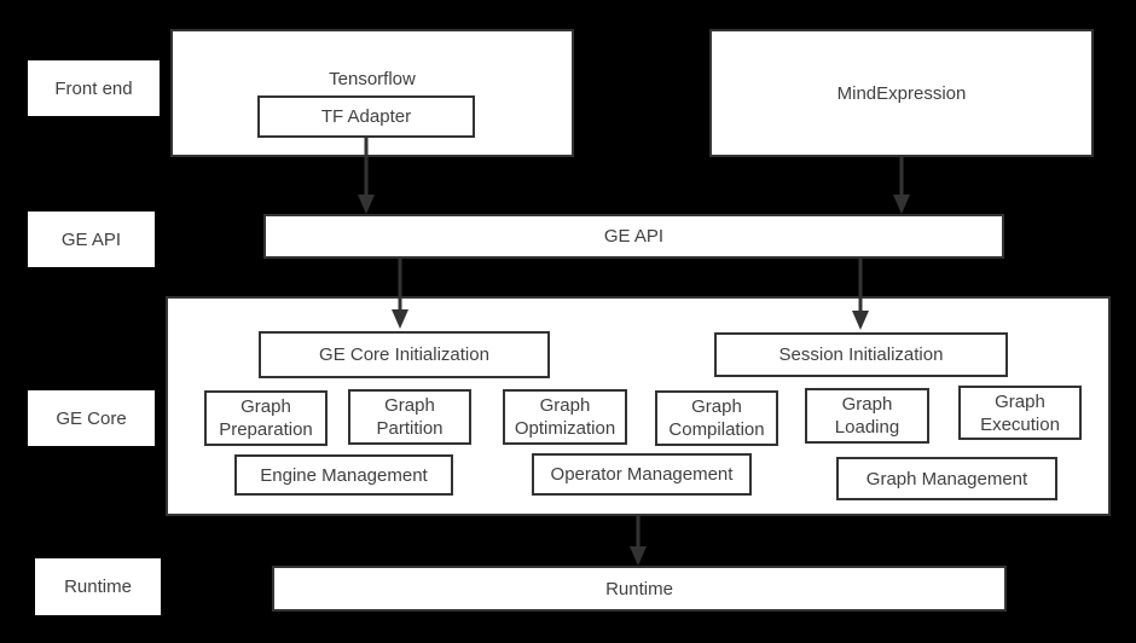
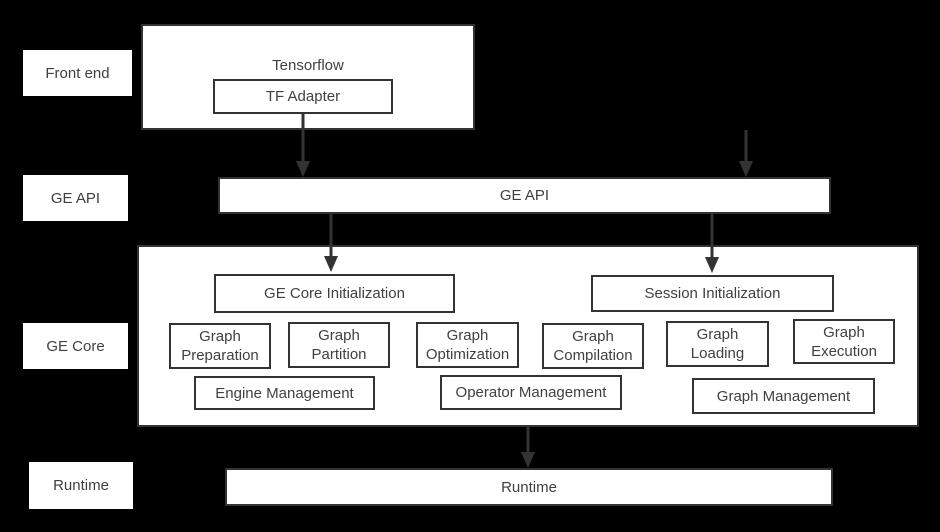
  Front end
  GE API
  GE Core
  Runtime
  Tensorflow
  TF Adapter
- MindExpression
  GE API
  GE Core Initialization
  Session Initialization
  Graph Preparation
  Graph Partition
  Graph Optimization
  Graph Compilation
  Graph Loading
  Graph Execution
  Engine Management
  Operator Management
  Graph Management
  Runtime
